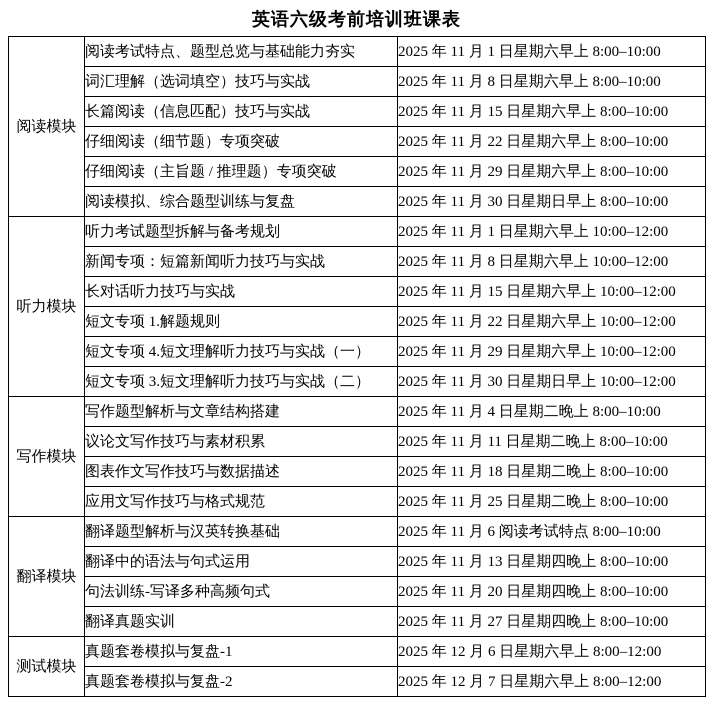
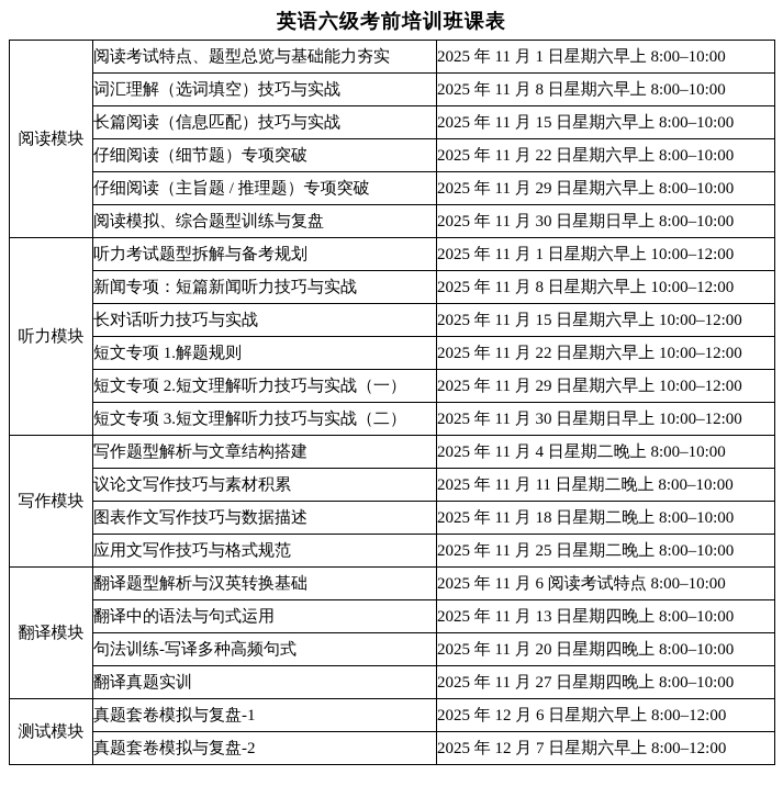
  英语六级考前培训班课表
  阅读模块	阅读考试特点、题型总览与基础能力夯实	2025 年 11 月 1 日星期六早上 8:00–10:00
  词汇理解（选词填空）技巧与实战	2025 年 11 月 8 日星期六早上 8:00–10:00
  长篇阅读（信息匹配）技巧与实战	2025 年 11 月 15 日星期六早上 8:00–10:00
  仔细阅读（细节题）专项突破	2025 年 11 月 22 日星期六早上 8:00–10:00
  仔细阅读（主旨题 / 推理题）专项突破	2025 年 11 月 29 日星期六早上 8:00–10:00
  阅读模拟、综合题型训练与复盘	2025 年 11 月 30 日星期日早上 8:00–10:00
  听力模块	听力考试题型拆解与备考规划	2025 年 11 月 1 日星期六早上 10:00–12:00
  新闻专项：短篇新闻听力技巧与实战	2025 年 11 月 8 日星期六早上 10:00–12:00
  长对话听力技巧与实战	2025 年 11 月 15 日星期六早上 10:00–12:00
  短文专项 1.解题规则	2025 年 11 月 22 日星期六早上 10:00–12:00
- 短文专项 4.短文理解听力技巧与实战（一）	2025 年 11 月 29 日星期六早上 10:00–12:00
+ 短文专项 2.短文理解听力技巧与实战（一）	2025 年 11 月 29 日星期六早上 10:00–12:00
  短文专项 3.短文理解听力技巧与实战（二）	2025 年 11 月 30 日星期日早上 10:00–12:00
  写作模块	写作题型解析与文章结构搭建	2025 年 11 月 4 日星期二晚上 8:00–10:00
  议论文写作技巧与素材积累	2025 年 11 月 11 日星期二晚上 8:00–10:00
  图表作文写作技巧与数据描述	2025 年 11 月 18 日星期二晚上 8:00–10:00
  应用文写作技巧与格式规范	2025 年 11 月 25 日星期二晚上 8:00–10:00
  翻译模块	翻译题型解析与汉英转换基础	2025 年 11 月 6 阅读考试特点 8:00–10:00
  翻译中的语法与句式运用	2025 年 11 月 13 日星期四晚上 8:00–10:00
  句法训练-写译多种高频句式	2025 年 11 月 20 日星期四晚上 8:00–10:00
  翻译真题实训	2025 年 11 月 27 日星期四晚上 8:00–10:00
  测试模块	真题套卷模拟与复盘-1	2025 年 12 月 6 日星期六早上 8:00–12:00
  真题套卷模拟与复盘-2	2025 年 12 月 7 日星期六早上 8:00–12:00
